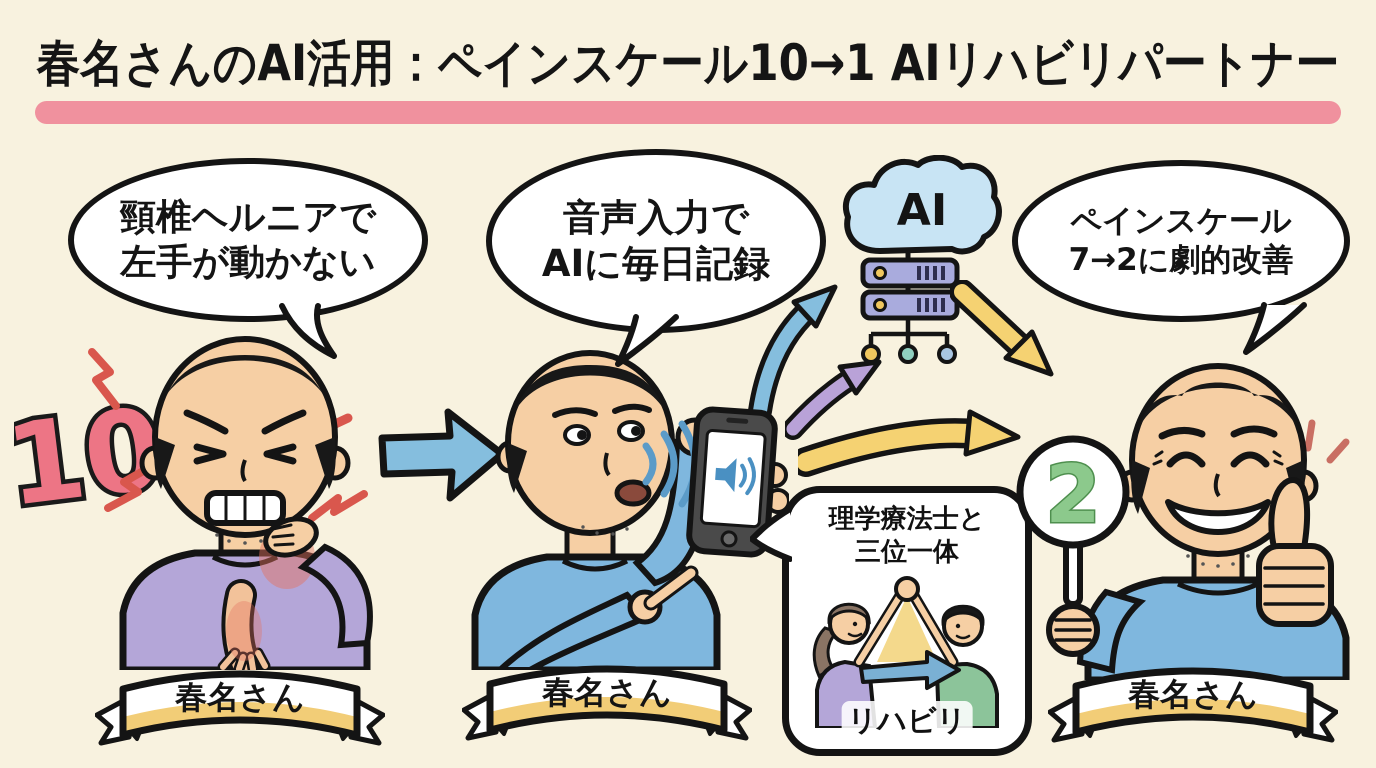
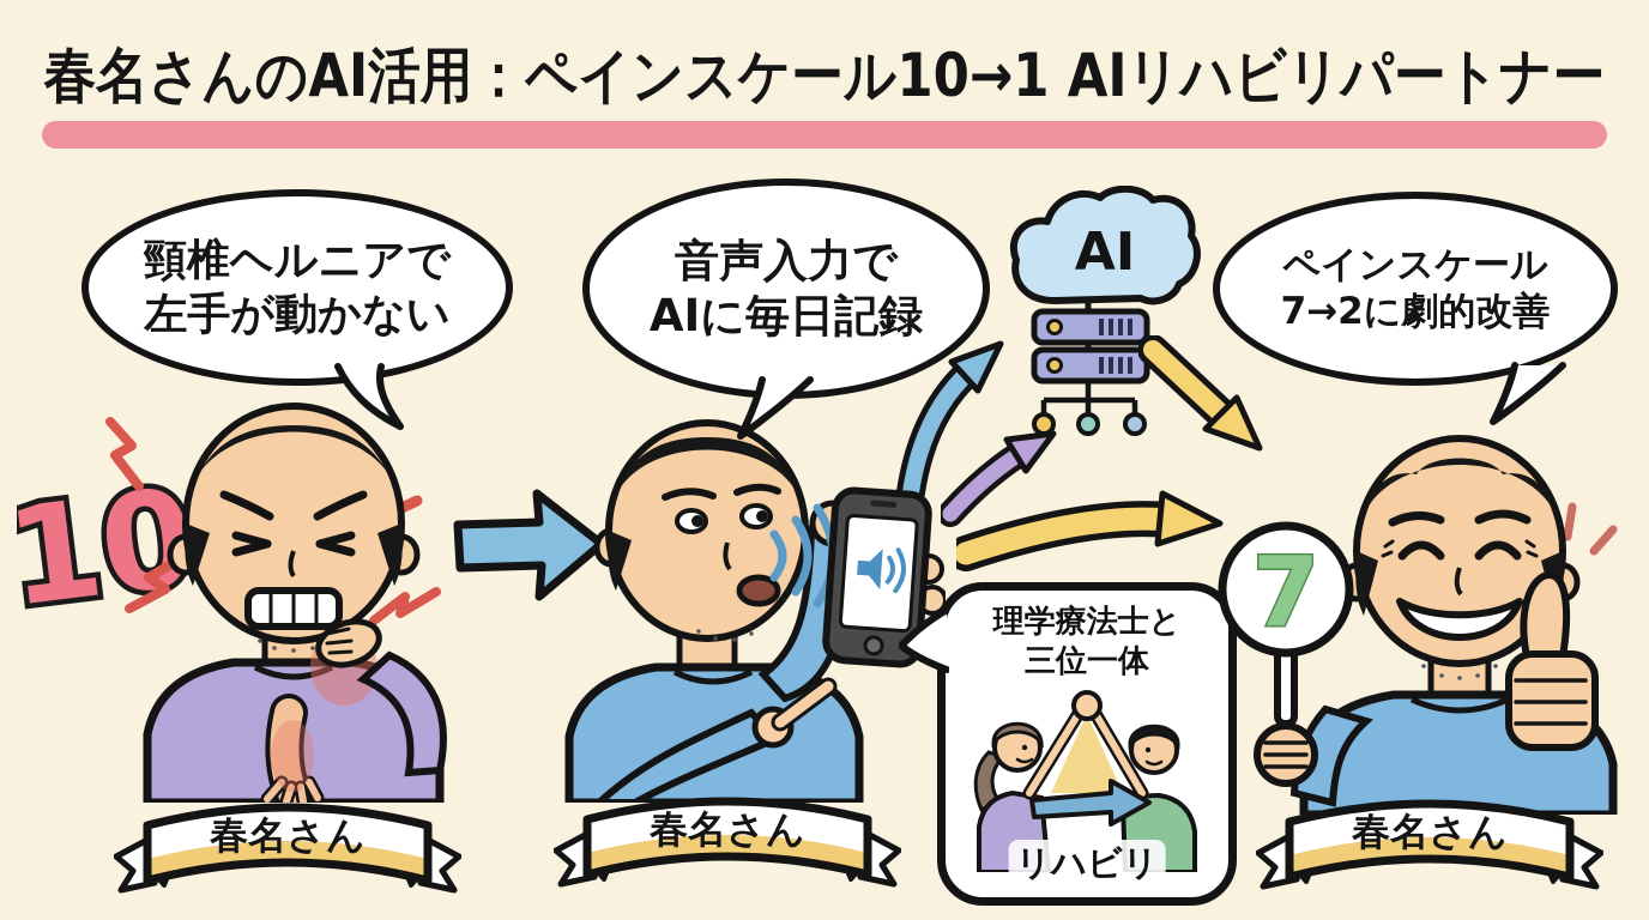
  春名さんのAI活用：ペインスケール10→1 AIリハビリパートナー
  頸椎ヘルニアで
  左手が動かない
  春名さん
  音声入力で
  AIに毎日記録
  春名さん
  AI
  理学療法士と
  三位一体
  リハビリ
  ペインスケール
  7→2に劇的改善
- 2
+ 7
  春名さん
